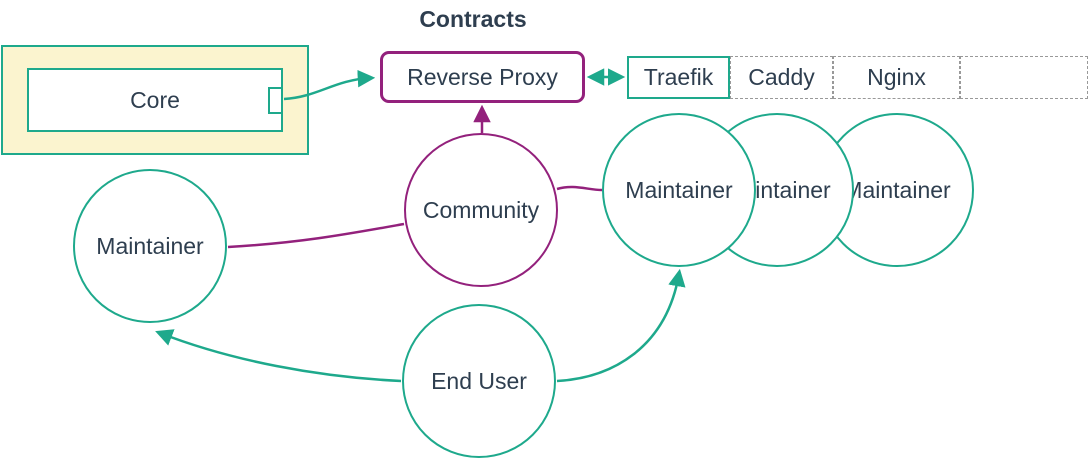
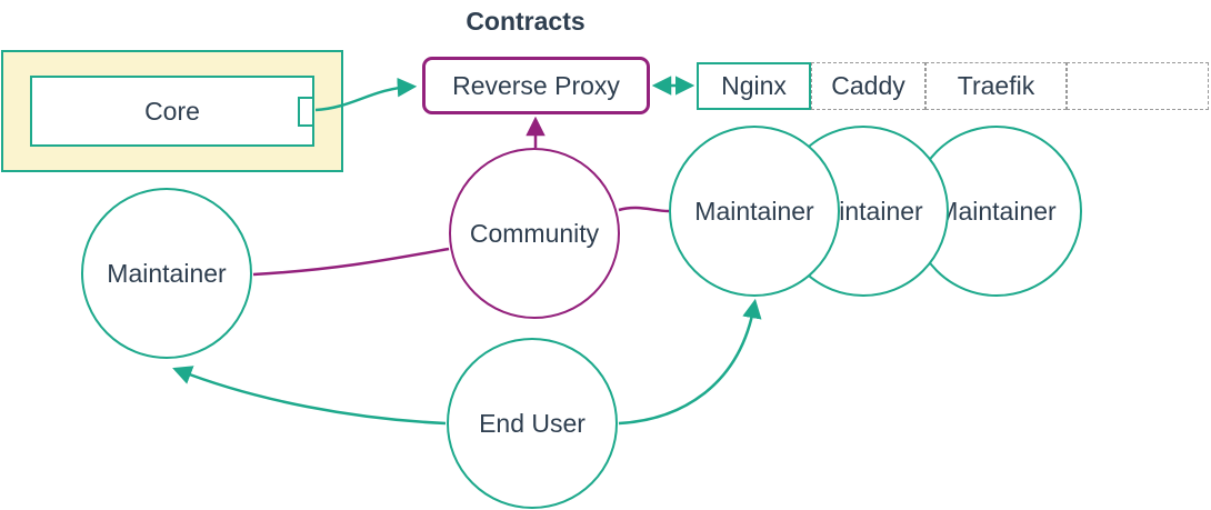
  Contracts
  Core
  Reverse Proxy
- Traefik
+ Nginx
  Caddy
- Nginx
+ Traefik
  aintainer
  intainer
  Maintainer
  Community
  Maintainer
  End User
